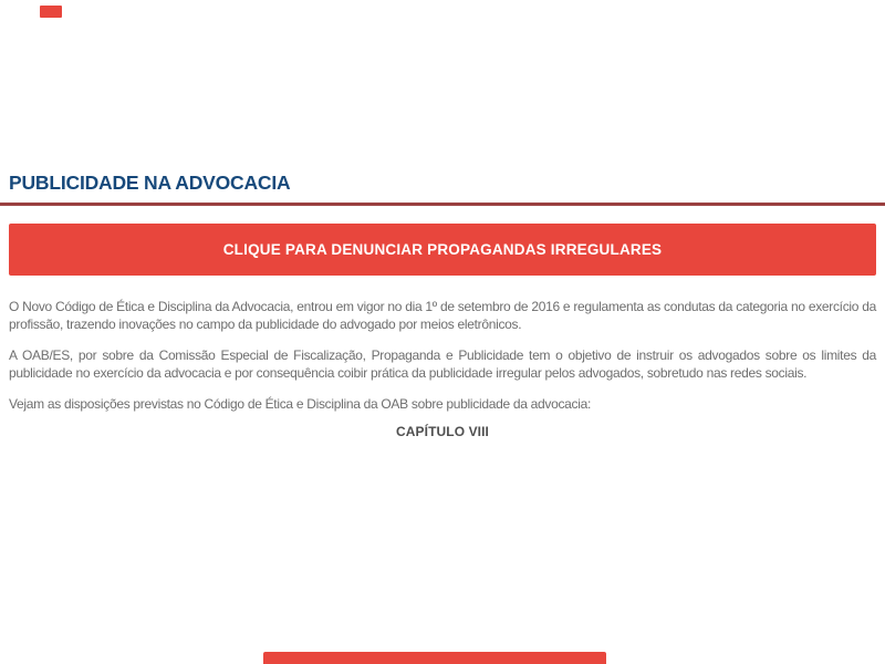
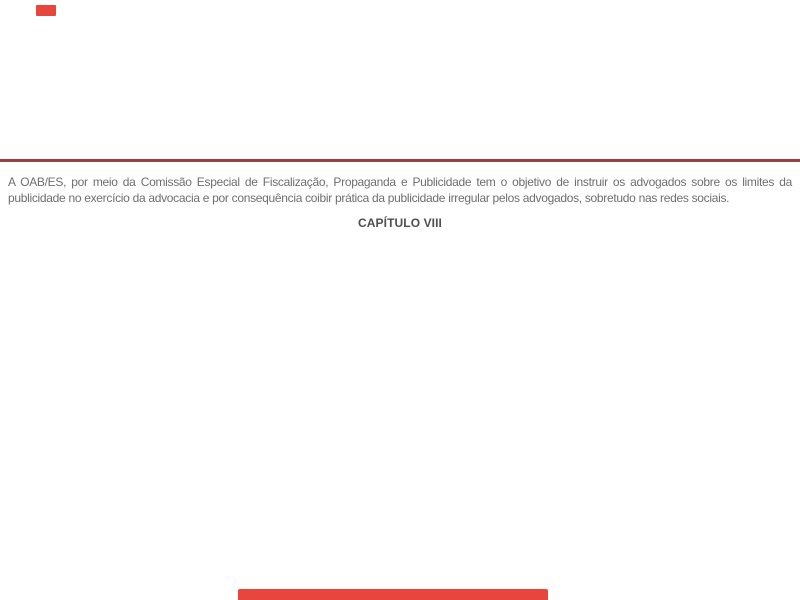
- PUBLICIDADE NA ADVOCACIA
- CLIQUE PARA DENUNCIAR PROPAGANDAS IRREGULARES
- O Novo Código de Ética e Disciplina da Advocacia, entrou em vigor no dia 1º de setembro de 2016 e regulamenta as condutas da categoria no exercício da profissão, trazendo inovações no campo da publicidade do advogado por meios eletrônicos.
- A OAB/ES, por sobre da Comissão Especial de Fiscalização, Propaganda e Publicidade tem o objetivo de instruir os advogados sobre os limites da publicidade no exercício da advocacia e por consequência coibir prática da publicidade irregular pelos advogados, sobretudo nas redes sociais.
+ A OAB/ES, por meio da Comissão Especial de Fiscalização, Propaganda e Publicidade tem o objetivo de instruir os advogados sobre os limites da publicidade no exercício da advocacia e por consequência coibir prática da publicidade irregular pelos advogados, sobretudo nas redes sociais.
- Vejam as disposições previstas no Código de Ética e Disciplina da OAB sobre publicidade da advocacia:
  CAPÍTULO VIII
